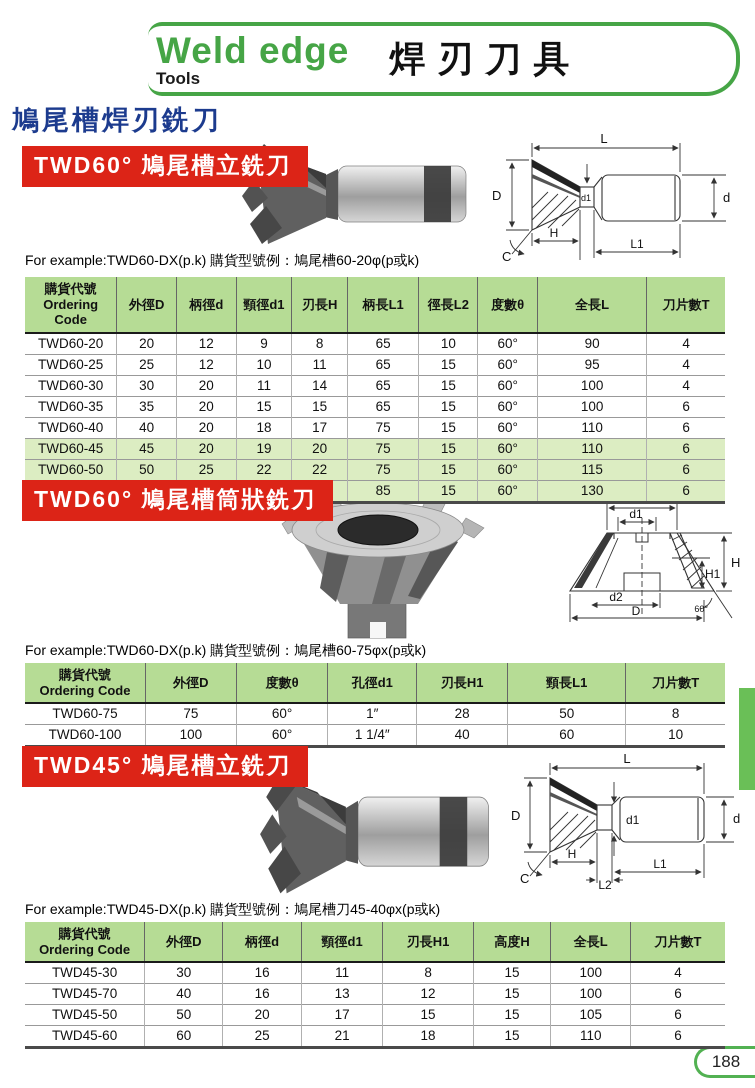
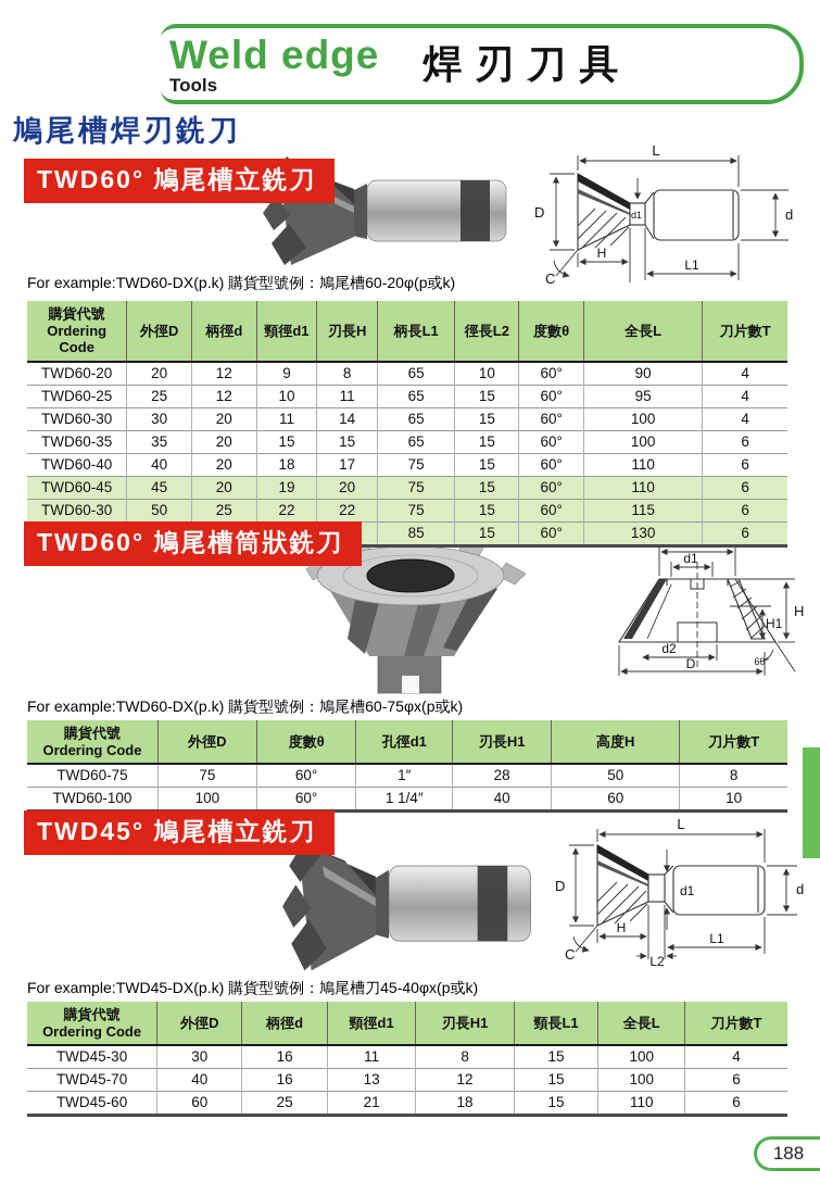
  Weld edge
  Tools
  焊刃刀具
  鳩尾槽焊刃銑刀
  TWD60° 鳩尾槽立銑刀
  L
  D
  d
  d1
  H
  L1
  C
  For example:TWD60-DX(p.k) 購貨型號例：鳩尾槽60-20φ(p或k)
  購貨代號 Ordering Code	外徑D	柄徑d	頸徑d1	刃長H	柄長L1	徑長L2	度數θ	全長L	刀片數T
  TWD60-20	20	12	9	8	65	10	60°	90	4
  TWD60-25	25	12	10	11	65	15	60°	95	4
  TWD60-30	30	20	11	14	65	15	60°	100	4
  TWD60-35	35	20	15	15	65	15	60°	100	6
  TWD60-40	40	20	18	17	75	15	60°	110	6
  TWD60-45	45	20	19	20	75	15	60°	110	6
- TWD60-50	50	25	22	22	75	15	60°	115	6
+ TWD60-30	50	25	22	22	75	15	60°	115	6
  TWD60° 鳩尾槽筒狀銑刀
  d1
  H
  H1
  d2
  D
  60°
  For example:TWD60-DX(p.k) 購貨型號例：鳩尾槽60-75φx(p或k)
- 購貨代號 Ordering Code	外徑D	度數θ	孔徑d1	刃長H1	頸長L1	刀片數T
+ 購貨代號 Ordering Code	外徑D	度數θ	孔徑d1	刃長H1	高度H	刀片數T
  TWD60-75	75	60°	1″	28	50	8
  TWD60-100	100	60°	1 1/4″	40	60	10
  TWD45° 鳩尾槽立銑刀
  L
  D
  d
  d1
  H
  L2
  L1
  C
  For example:TWD45-DX(p.k) 購貨型號例：鳩尾槽刀45-40φx(p或k)
- 購貨代號 Ordering Code	外徑D	柄徑d	頸徑d1	刃長H1	高度H	全長L	刀片數T
+ 購貨代號 Ordering Code	外徑D	柄徑d	頸徑d1	刃長H1	頸長L1	全長L	刀片數T
  TWD45-30	30	16	11	8	15	100	4
  TWD45-70	40	16	13	12	15	100	6
- TWD45-50	50	20	17	15	15	105	6
  TWD45-60	60	25	21	18	15	110	6
  188
